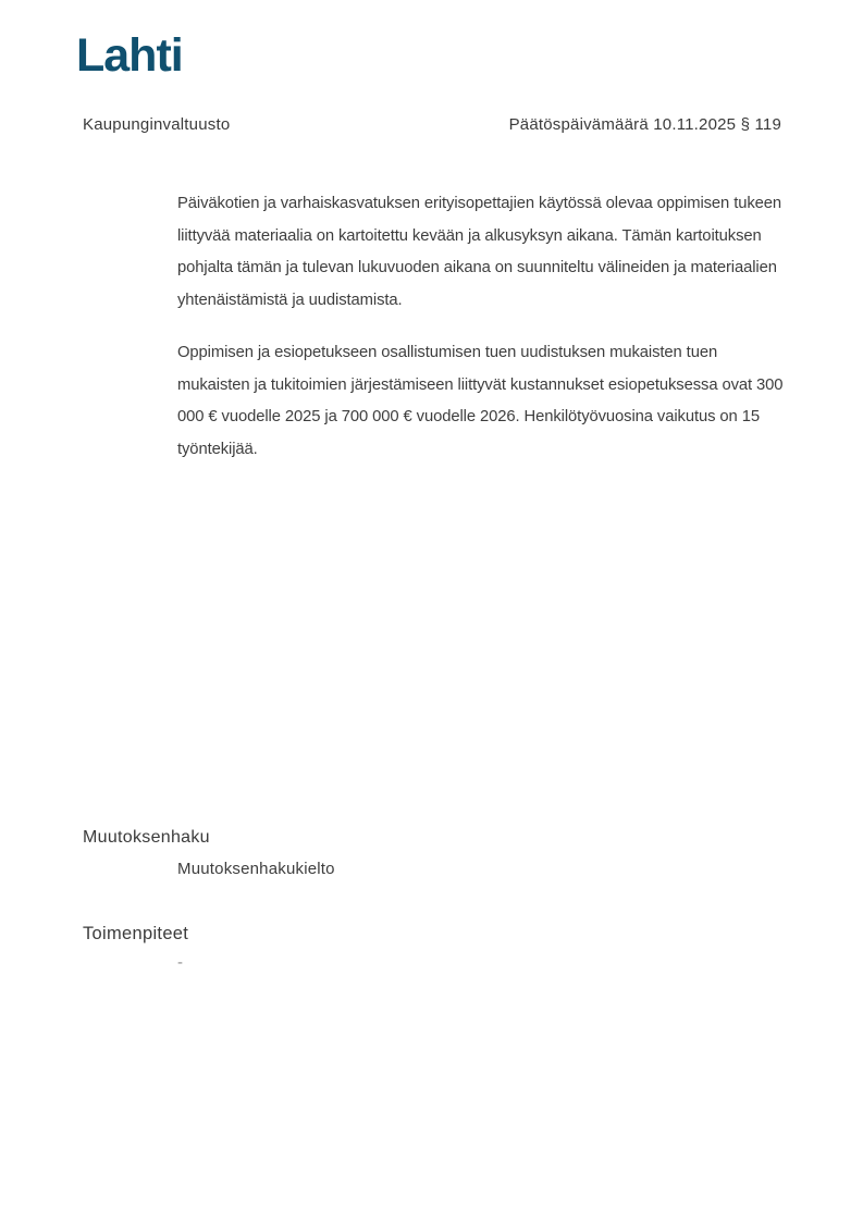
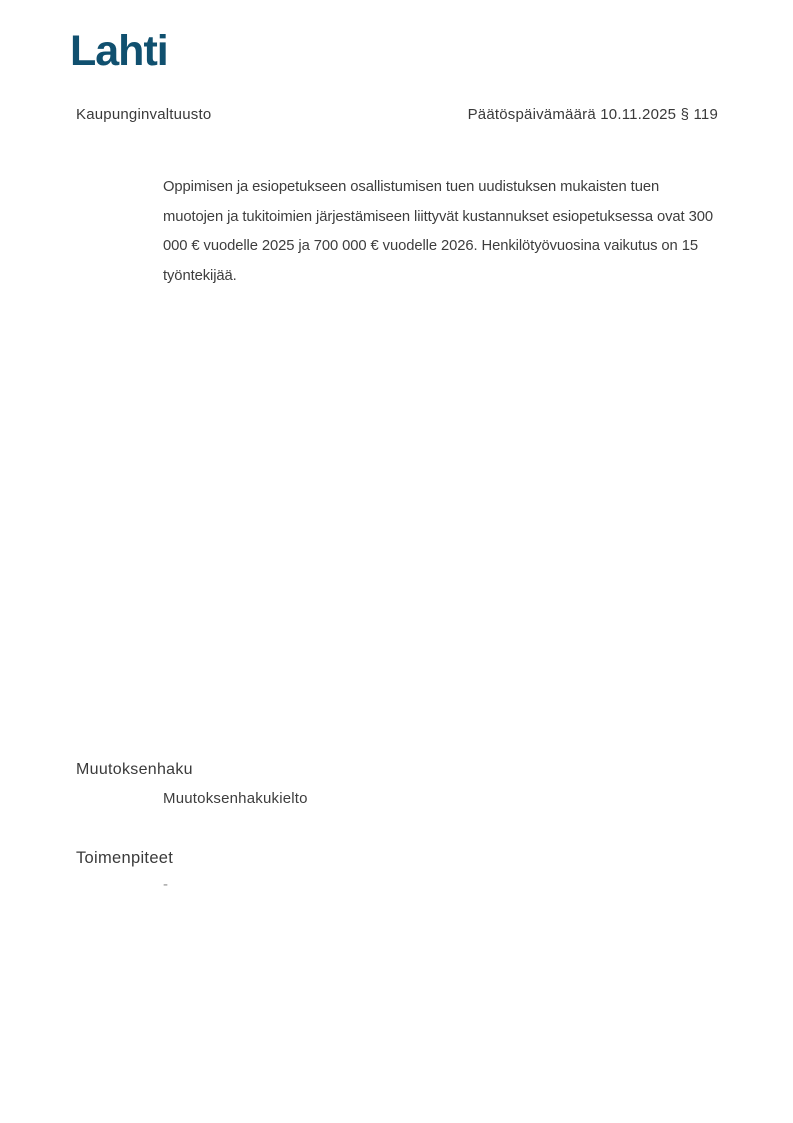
  Lahti
  Kaupunginvaltuusto
  Päätöspäivämäärä 10.11.2025 § 119
- Päiväkotien ja varhaiskasvatuksen erityisopettajien käytössä olevaa oppimisen tukeen liittyvää materiaalia on kartoitettu kevään ja alkusyksyn aikana. Tämän kartoituksen pohjalta tämän ja tulevan lukuvuoden aikana on suunniteltu välineiden ja materiaalien yhtenäistämistä ja uudistamista.
- Oppimisen ja esiopetukseen osallistumisen tuen uudistuksen mukaisten tuen mukaisten ja tukitoimien järjestämiseen liittyvät kustannukset esiopetuksessa ovat 300 000 € vuodelle 2025 ja 700 000 € vuodelle 2026. Henkilötyövuosina vaikutus on 15 työntekijää.
+ Oppimisen ja esiopetukseen osallistumisen tuen uudistuksen mukaisten tuen muotojen ja tukitoimien järjestämiseen liittyvät kustannukset esiopetuksessa ovat 300 000 € vuodelle 2025 ja 700 000 € vuodelle 2026. Henkilötyövuosina vaikutus on 15 työntekijää.
  Muutoksenhaku
  Muutoksenhakukielto
  Toimenpiteet
  -
